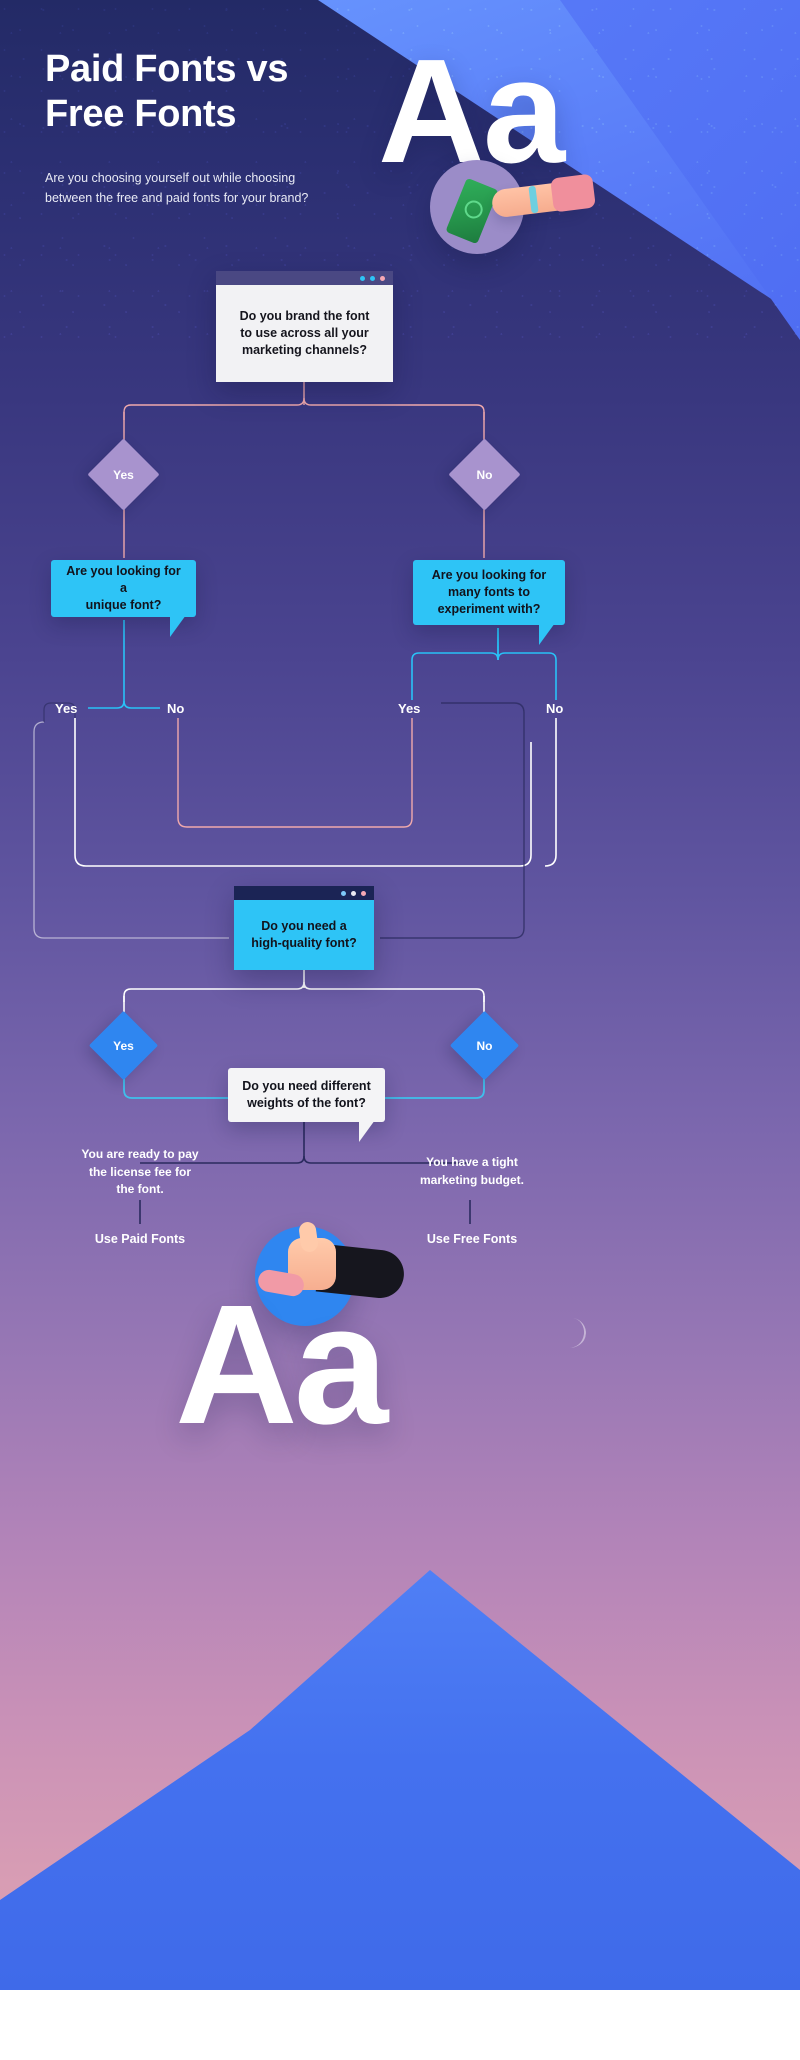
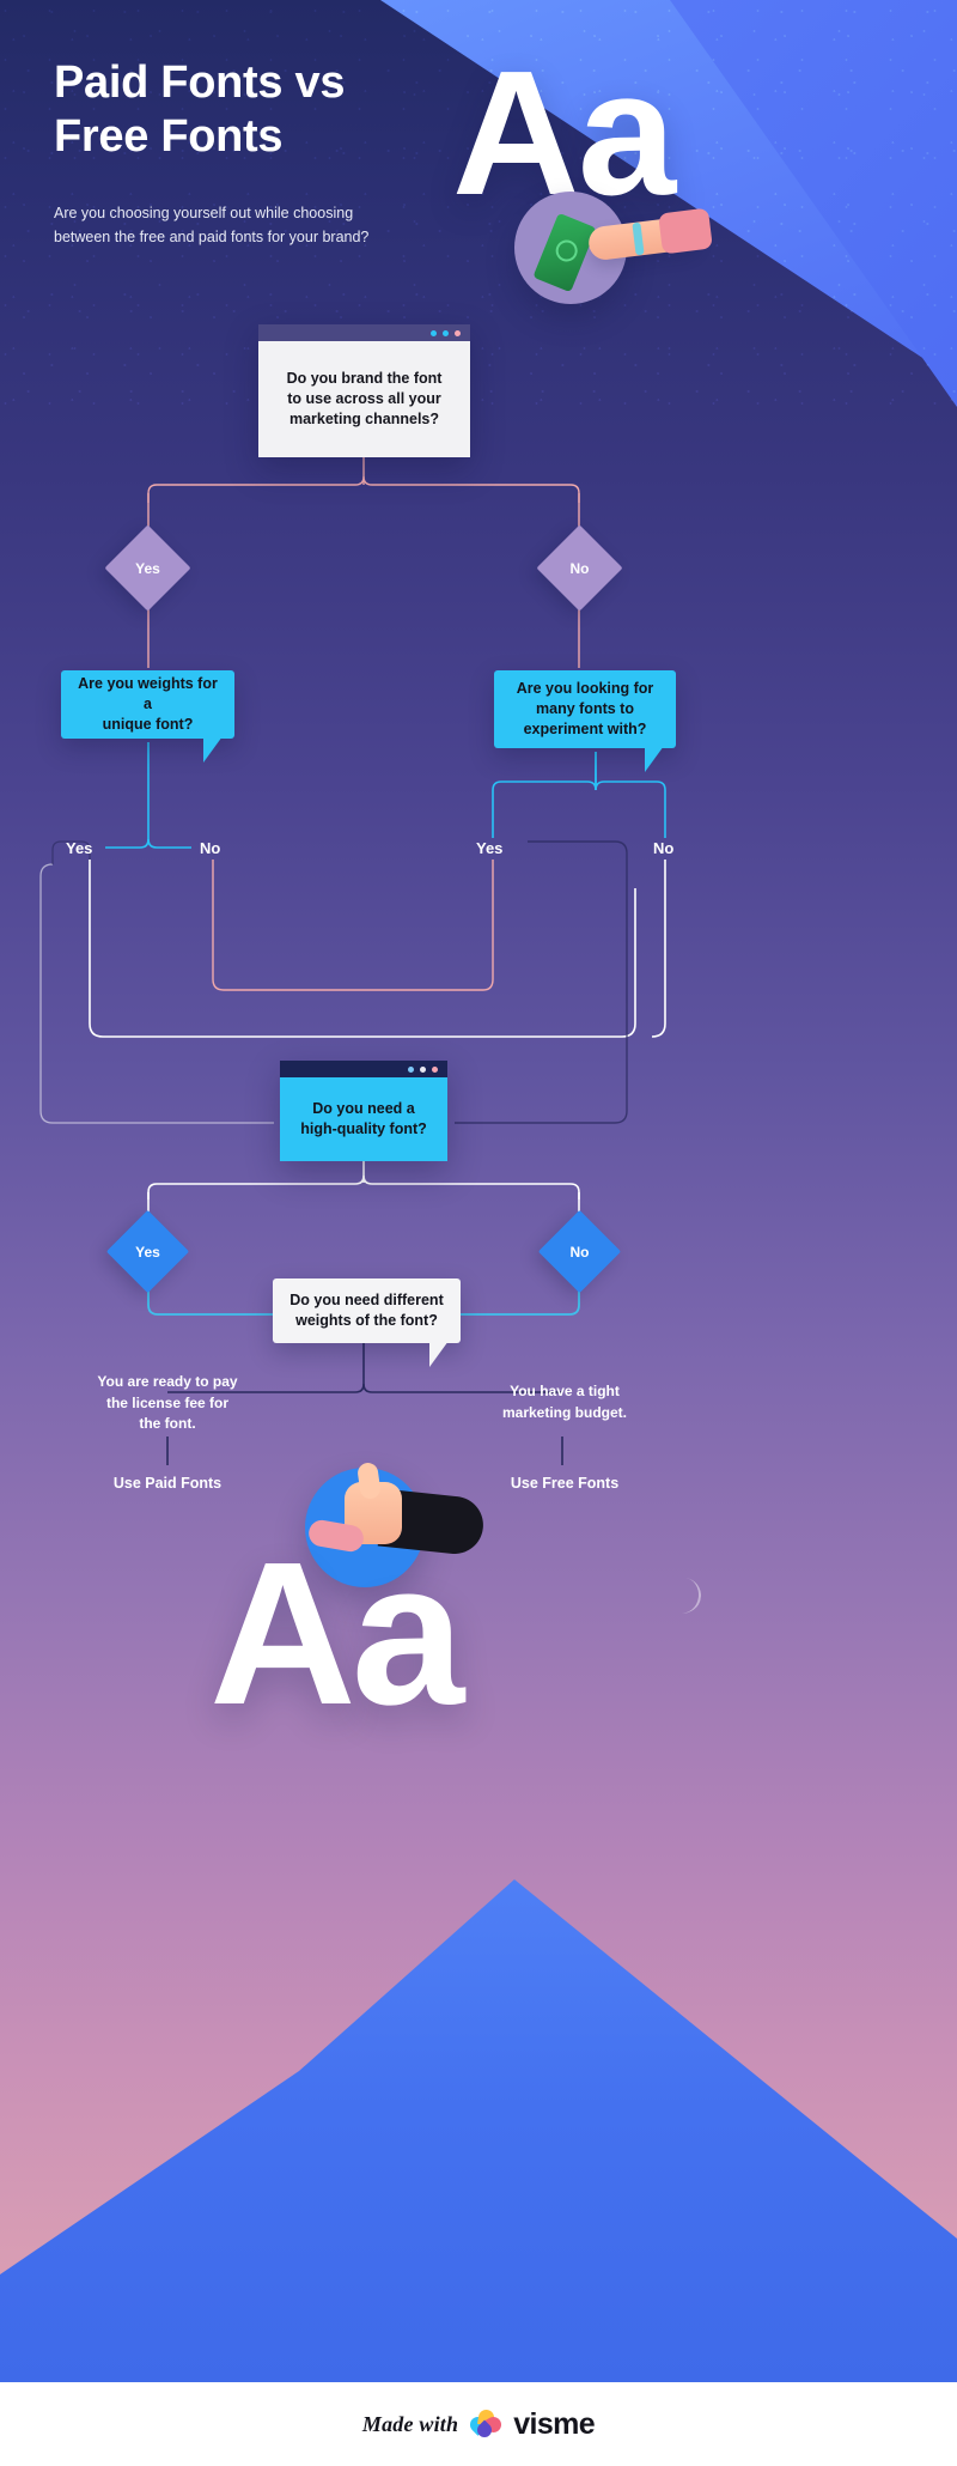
  Paid Fonts vs
  Free Fonts
  Are you choosing yourself out while choosing
  between the free and paid fonts for your brand?
  Aa
  Do you brand the font
  to use across all your
  marketing channels?
  Yes
  No
- Are you looking for a
+ Are you weights for a
  unique font?
  Are you looking for
  many fonts to
  experiment with?
  Yes
  No
  Yes
  No
  Do you need a
  high-quality font?
  Yes
  No
  Do you need different
  weights of the font?
  You are ready to pay
  the license fee for
  the font.
  You have a tight
  marketing budget.
  Use Paid Fonts
  Use Free Fonts
  Aa
+ Made with
+ visme
